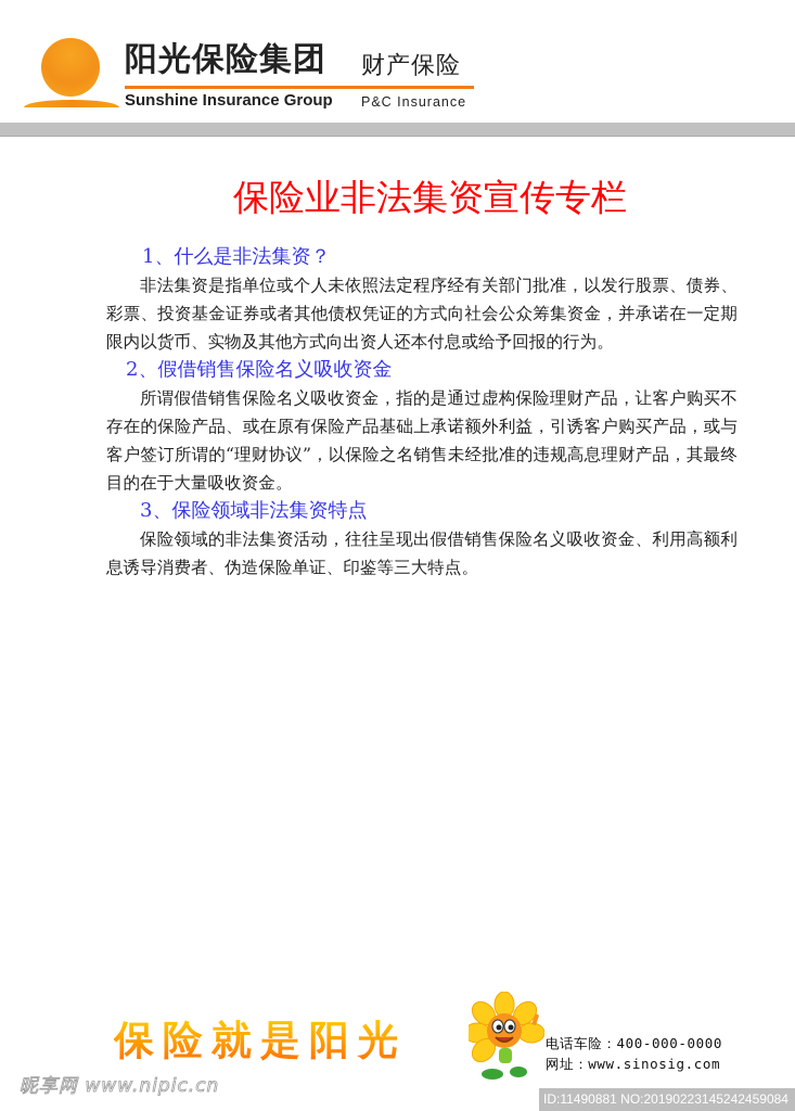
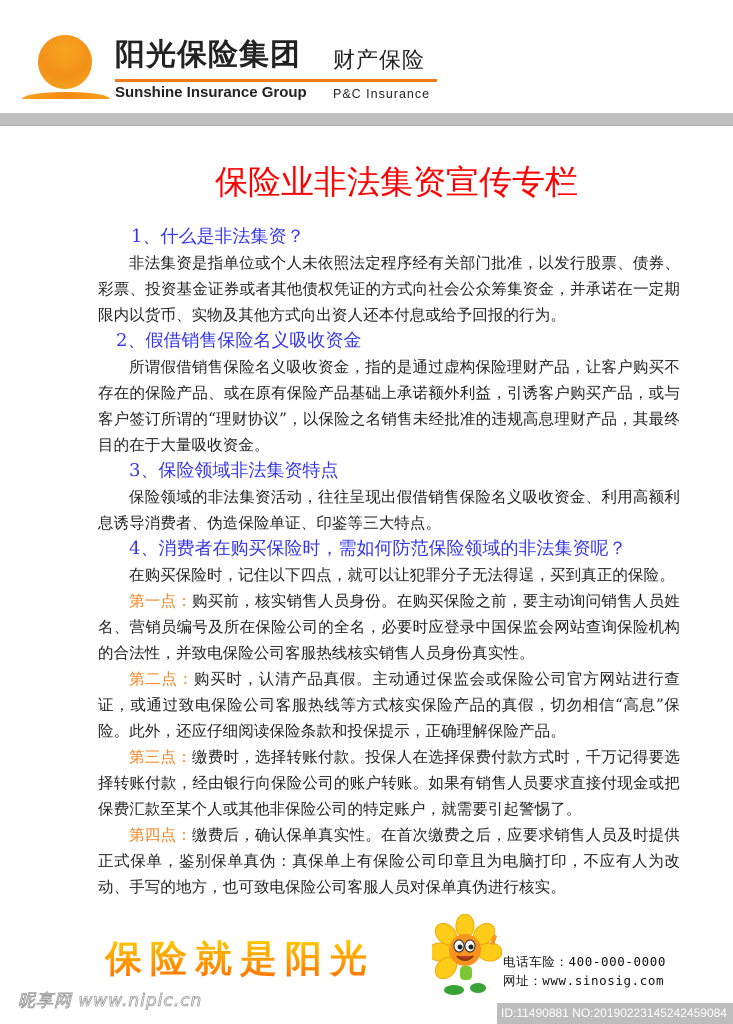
  阳光保险集团
  财产保险
  Sunshine Insurance Group
  P&C Insurance
  保险业非法集资宣传专栏
  1、什么是非法集资？
  非法集资是指单位或个人未依照法定程序经有关部门批准，以发行股票、债券、彩票、投资基金证券或者其他债权凭证的方式向社会公众筹集资金，并承诺在一定期限内以货币、实物及其他方式向出资人还本付息或给予回报的行为。
  2、假借销售保险名义吸收资金
  所谓假借销售保险名义吸收资金，指的是通过虚构保险理财产品，让客户购买不存在的保险产品、或在原有保险产品基础上承诺额外利益，引诱客户购买产品，或与客户签订所谓的“理财协议”，以保险之名销售未经批准的违规高息理财产品，其最终目的在于大量吸收资金。
  3、保险领域非法集资特点
  保险领域的非法集资活动，往往呈现出假借销售保险名义吸收资金、利用高额利息诱导消费者、伪造保险单证、印鉴等三大特点。
+ 4、消费者在购买保险时，需如何防范保险领域的非法集资呢？
+ 在购买保险时，记住以下四点，就可以让犯罪分子无法得逞，买到真正的保险。
+ 第一点：购买前，核实销售人员身份。在购买保险之前，要主动询问销售人员姓名、营销员编号及所在保险公司的全名，必要时应登录中国保监会网站查询保险机构的合法性，并致电保险公司客服热线核实销售人员身份真实性。
+ 第二点：购买时，认清产品真假。主动通过保监会或保险公司官方网站进行查证，或通过致电保险公司客服热线等方式核实保险产品的真假，切勿相信“高息”保险。此外，还应仔细阅读保险条款和投保提示，正确理解保险产品。
+ 第三点：缴费时，选择转账付款。投保人在选择保费付款方式时，千万记得要选择转账付款，经由银行向保险公司的账户转账。如果有销售人员要求直接付现金或把保费汇款至某个人或其他非保险公司的特定账户，就需要引起警惕了。
+ 第四点：缴费后，确认保单真实性。在首次缴费之后，应要求销售人员及时提供正式保单，鉴别保单真伪：真保单上有保险公司印章且为电脑打印，不应有人为改动、手写的地方，也可致电保险公司客服人员对保单真伪进行核实。
  保险就是阳光
  电话车险：400-000-0000
  网址：www.sinosig.com
  昵享网 www.nipic.cn
  ID:11490881 NO:20190223145242459084
